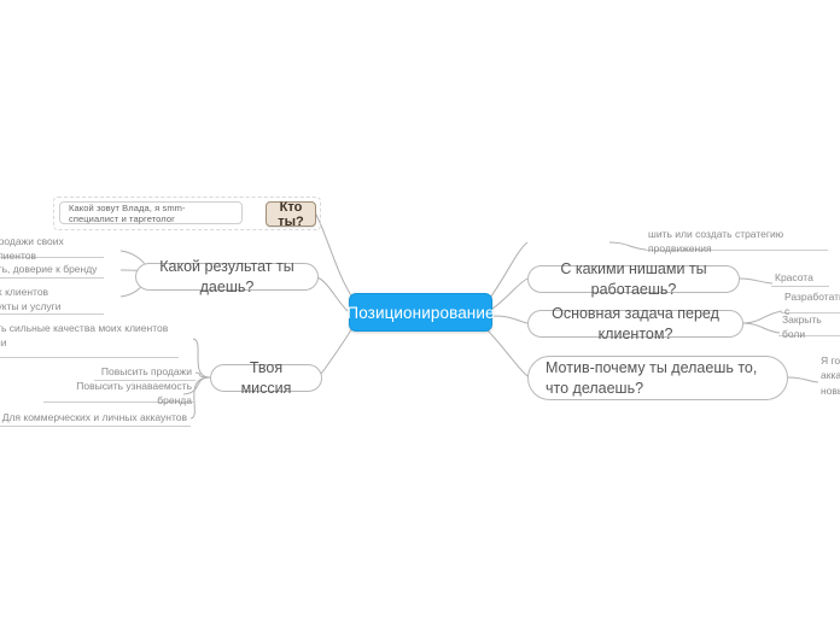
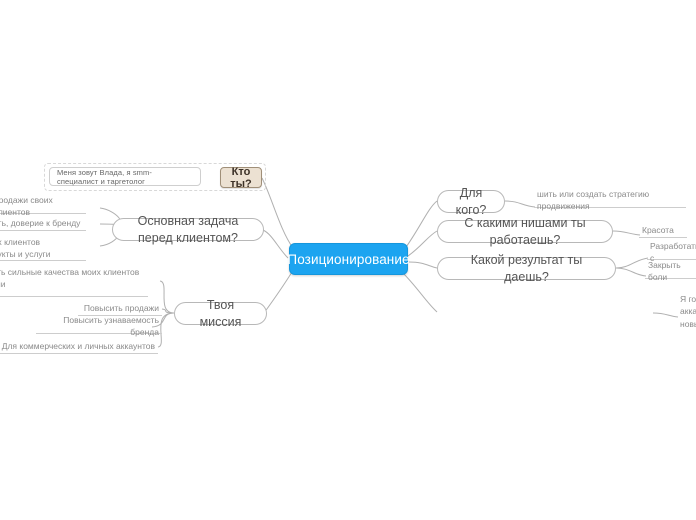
- Какой зовут Влада, я smm-специалист и таргетолог
+ Меня зовут Влада, я smm-специалист и таргетолог
  Кто ты?
  Позиционирование
- Какой результат ты даешь?
+ Основная задача перед клиентом?
  родажи своих лиентов
  ь, доверие к бренду
  клиентов
  кты и услуги
  Твоя миссия
  Повысить продажи
  Повысить узнаваемость бренда
  ь сильные качества моих клиентов и
  Для коммерческих и личных аккаунтов
+ Для кого?
  шить или создать стратегию продвижения
  С какими нишами ты работаешь?
  Красота
- Основная задача перед клиентом?
+ Какой результат ты даешь?
  Разработат с
  Закрыть боли
- Мотив-почему ты делаешь то, что делаешь?
  Я го
  акка
  нов
